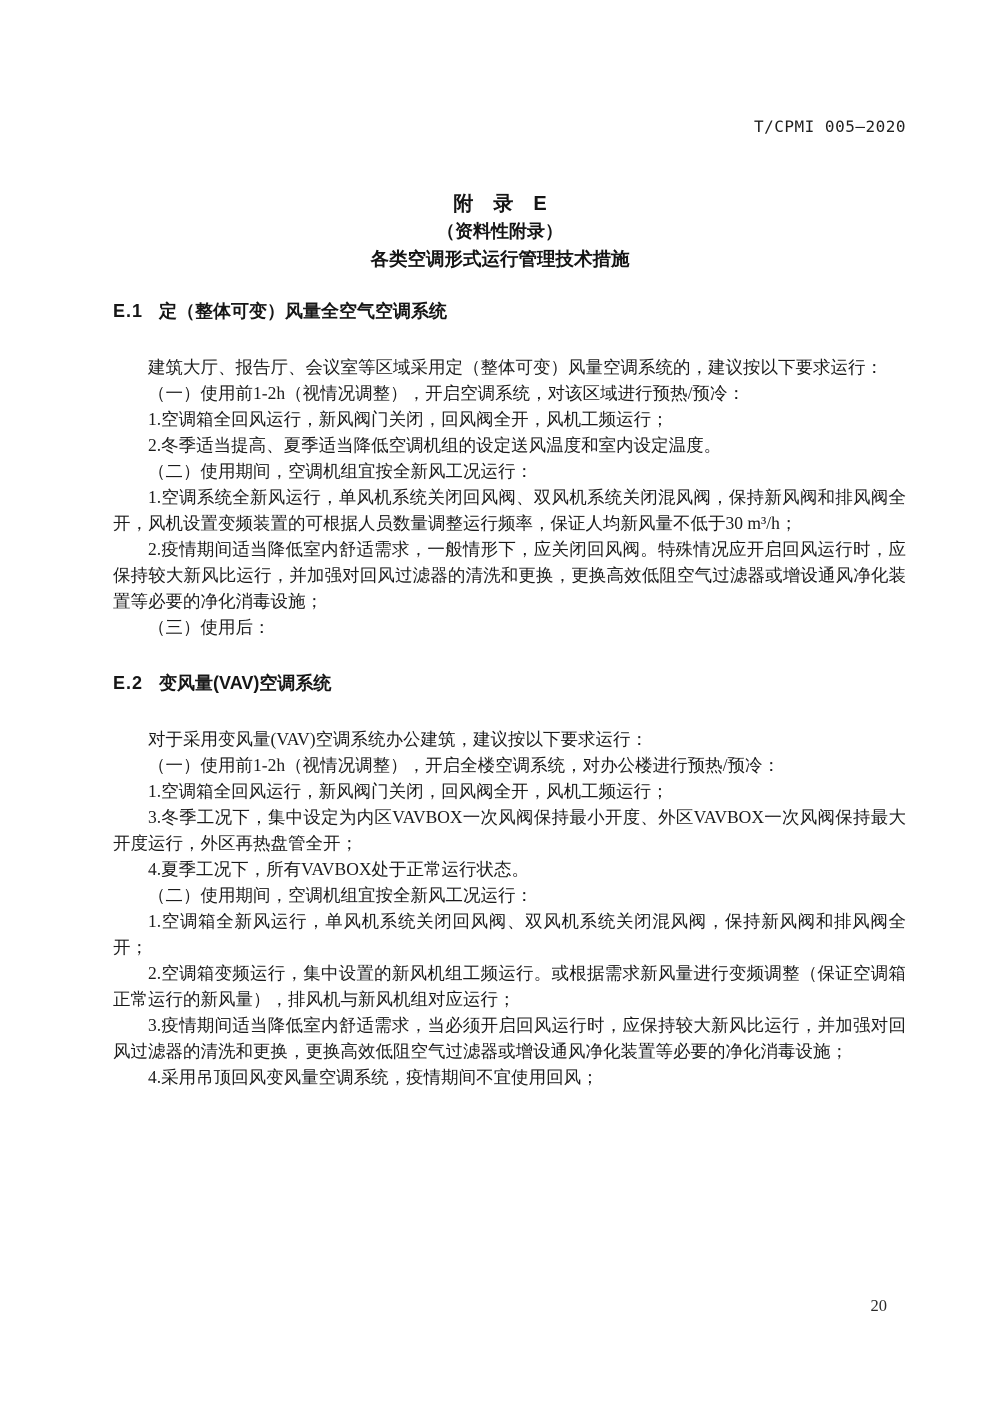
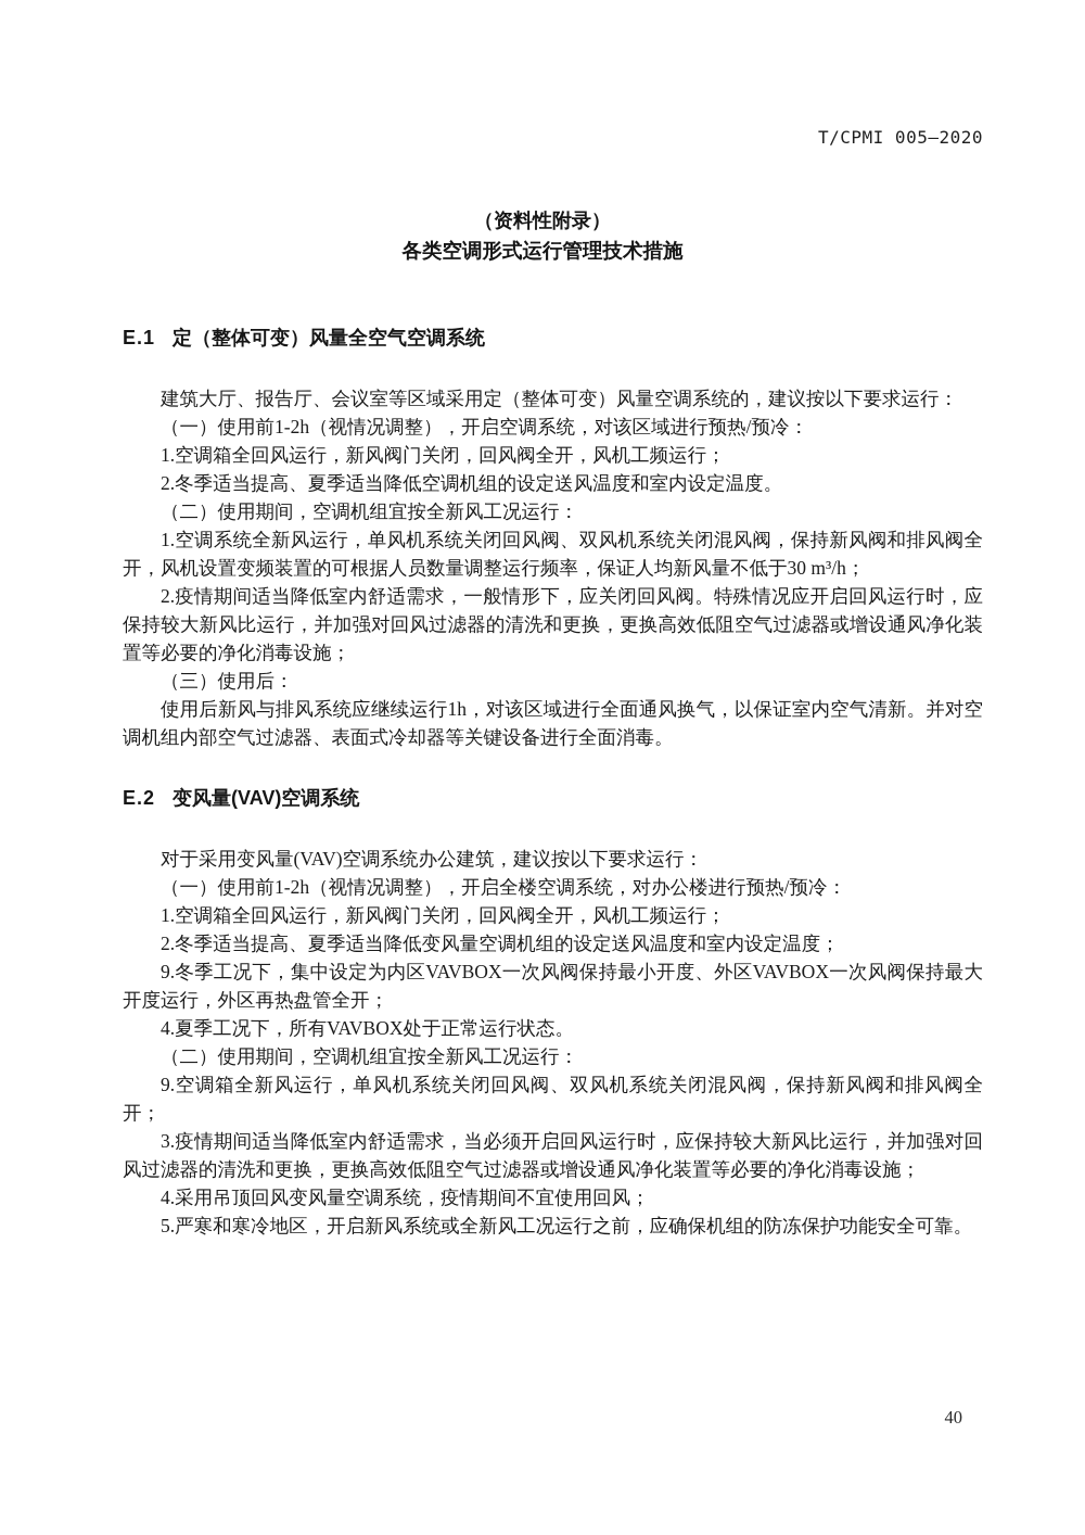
  T/CPMI 005—2020
- 附 录 E
  （资料性附录）
  各类空调形式运行管理技术措施
  E.1 定（整体可变）风量全空气空调系统
  建筑大厅、报告厅、会议室等区域采用定（整体可变）风量空调系统的，建议按以下要求运行：
  （一）使用前1-2h（视情况调整），开启空调系统，对该区域进行预热/预冷：
  1.空调箱全回风运行，新风阀门关闭，回风阀全开，风机工频运行；
  2.冬季适当提高、夏季适当降低空调机组的设定送风温度和室内设定温度。
  （二）使用期间，空调机组宜按全新风工况运行：
  1.空调系统全新风运行，单风机系统关闭回风阀、双风机系统关闭混风阀，保持新风阀和排风阀全开，风机设置变频装置的可根据人员数量调整运行频率，保证人均新风量不低于30 m³/h；
  2.疫情期间适当降低室内舒适需求，一般情形下，应关闭回风阀。特殊情况应开启回风运行时，应保持较大新风比运行，并加强对回风过滤器的清洗和更换，更换高效低阻空气过滤器或增设通风净化装置等必要的净化消毒设施；
  （三）使用后：
+ 使用后新风与排风系统应继续运行1h，对该区域进行全面通风换气，以保证室内空气清新。并对空调机组内部空气过滤器、表面式冷却器等关键设备进行全面消毒。
  E.2 变风量(VAV)空调系统
  对于采用变风量(VAV)空调系统办公建筑，建议按以下要求运行：
  （一）使用前1-2h（视情况调整），开启全楼空调系统，对办公楼进行预热/预冷：
  1.空调箱全回风运行，新风阀门关闭，回风阀全开，风机工频运行；
+ 2.冬季适当提高、夏季适当降低变风量空调机组的设定送风温度和室内设定温度；
- 3.冬季工况下，集中设定为内区VAVBOX一次风阀保持最小开度、外区VAVBOX一次风阀保持最大开度运行，外区再热盘管全开；
+ 9.冬季工况下，集中设定为内区VAVBOX一次风阀保持最小开度、外区VAVBOX一次风阀保持最大开度运行，外区再热盘管全开；
  4.夏季工况下，所有VAVBOX处于正常运行状态。
  （二）使用期间，空调机组宜按全新风工况运行：
- 1.空调箱全新风运行，单风机系统关闭回风阀、双风机系统关闭混风阀，保持新风阀和排风阀全开；
+ 9.空调箱全新风运行，单风机系统关闭回风阀、双风机系统关闭混风阀，保持新风阀和排风阀全开；
- 2.空调箱变频运行，集中设置的新风机组工频运行。或根据需求新风量进行变频调整（保证空调箱正常运行的新风量），排风机与新风机组对应运行；
  3.疫情期间适当降低室内舒适需求，当必须开启回风运行时，应保持较大新风比运行，并加强对回风过滤器的清洗和更换，更换高效低阻空气过滤器或增设通风净化装置等必要的净化消毒设施；
  4.采用吊顶回风变风量空调系统，疫情期间不宜使用回风；
+ 5.严寒和寒冷地区，开启新风系统或全新风工况运行之前，应确保机组的防冻保护功能安全可靠。
- 20
+ 40
